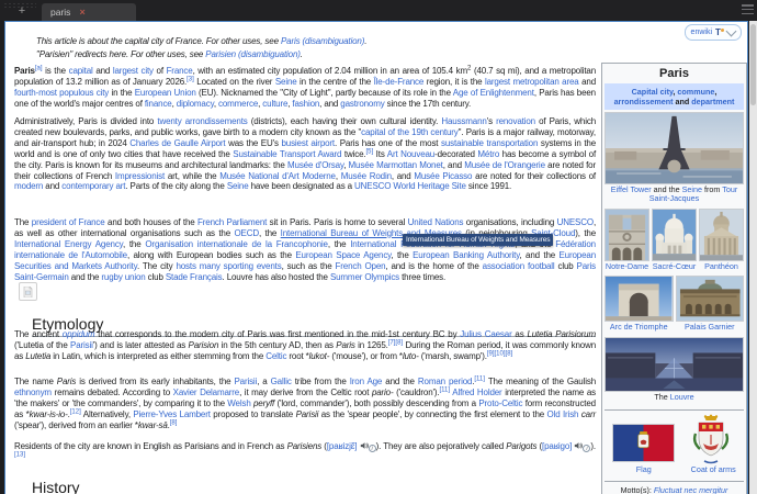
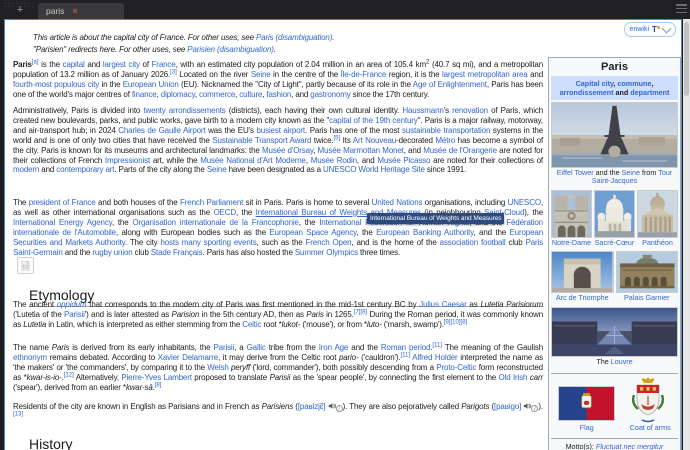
  +
  paris
  ×
  T
  This article is about the capital city of France. For other uses, see Paris (disambiguation).
  "Parisien" redirects here. For other uses, see Parisien (disambiguation).
  Paris is the capital and largest city of France, with an estimated city population of 2.04 million in an area of 105.4 km (40.7 sq mi), and a metropolitan population of 13.2 million as of January 2026. Located on the river Seine in the centre of the Île-de-France region, it is the largest metropolitan area and fourth-most populous city in the European Union (EU). Nicknamed the "City of Light", partly because of its role in the Age of Enlightenment, Paris has been one of the world's major centres of finance, diplomacy, commerce, culture, fashion, and gastronomy since the 17th century.
  Administratively, Paris is divided into twenty arrondissements (districts), each having their own cultural identity. Haussmann's renovation of Paris, which created new boulevards, parks, and public works, gave birth to a modern city known as the "capital of the 19th century". Paris is a major railway, motorway, and air-transport hub; in 2024 Charles de Gaulle Airport was the EU's busiest airport. Paris has one of the most sustainable transportation systems in the world and is one of only two cities that have received the Sustainable Transport Award twice. Its Art Nouveau-decorated Métro has become a symbol of the city. Paris is known for its museums and architectural landmarks: the Musée d'Orsay, Musée Marmottan Monet, and Musée de l'Orangerie are noted for their collections of French Impressionist art, while the Musée National d'Art Moderne, Musée Rodin, and Musée Picasso are noted for their collections of modern and contemporary art. Parts of the city along the Seine have been designated as a UNESCO World Heritage Site since 1991.
- The president of France and both houses of the French Parliament sit in Paris. Paris is home to several United Nations organisations, including UNESCO, as well as other international organisations such as the OECD, the International Bureau of Weights Cloud), the International Energy Agency, the Organisation internationale de la Francophonie, the International Fédération internationale de l'Automobile, along with European bodies such as the European Space Agency, the European Banking Authority, and the European Securities and Markets Authority. The city hosts many sporting events, such as the French Open, and is the home of the association football club Paris Saint-Germain and the rugby union club Stade Français. Louvre has also hosted the Summer Olympics three times.
+ The president of France and both houses of the French Parliament sit in Paris. Paris is home to several United Nations organisations, including UNESCO, as well as other international organisations such as the OECD, the International Bureau of Weights Cloud), the International Energy Agency, the Organisation internationale de la Francophonie, the International Fédération internationale de l'Automobile, along with European bodies such as the European Space Agency, the European Banking Authority, and the European Securities and Markets Authority. The city hosts many sporting events, such as the French Open, and is the home of the association football club Paris Saint-Germain and the rugby union club Stade Français. Paris has also hosted the Summer Olympics three times.
  Etymology
  The ancient oppidum that corresponds to the modern city of Paris was first mentioned in the mid-1st century BC by Julius Caesar as Lutetia Parisiorum ('Lutetia of the Parisii') and is later attested as Parision in the 5th century AD, then as Paris in 1265. During the Roman period, it was commonly known as Lutetia in Latin, which is interpreted as either stemming from the Celtic root *lukot- ('mouse'), or from *luto- ('marsh, swamp').
  The name Paris is derived from its early inhabitants, the Parisii, a Gallic tribe from the Iron Age and the Roman period. The meaning of the Gaulish ethnonym remains debated. According to Xavier Delamarre, it may derive from the Celtic root pario- ('cauldron'). Alfred Holder interpreted the name as 'the makers' or 'the commanders', by comparing it to the Welsh peryff ('lord, commander'), both possibly descending from a Proto-Celtic form reconstructed as *kwar-is-io-. Alternatively, Pierre-Yves Lambert proposed to translate Parisii as the 'spear people', by connecting the first element to the Old Irish carr ('spear'), derived from an earlier *kwar-sā.
  Residents of the city are known in English as Parisians and in French as Parisiens ([paʁizjɛ̃] ). They are also pejoratively called Parigots ([paʁigo] ).
  History
  Paris
  Capital city, commune, arrondissement and department
  Eiffel Tower and the Seine from Tour Saint-Jacques
  Notre-Dame
  Sacré-Cœur
  Panthéon
  Arc de Triomphe
  Palais Garnier
  The Louvre
  Flag
  Coat of arms
  Motto(s): Fluctuat nec mergitur
